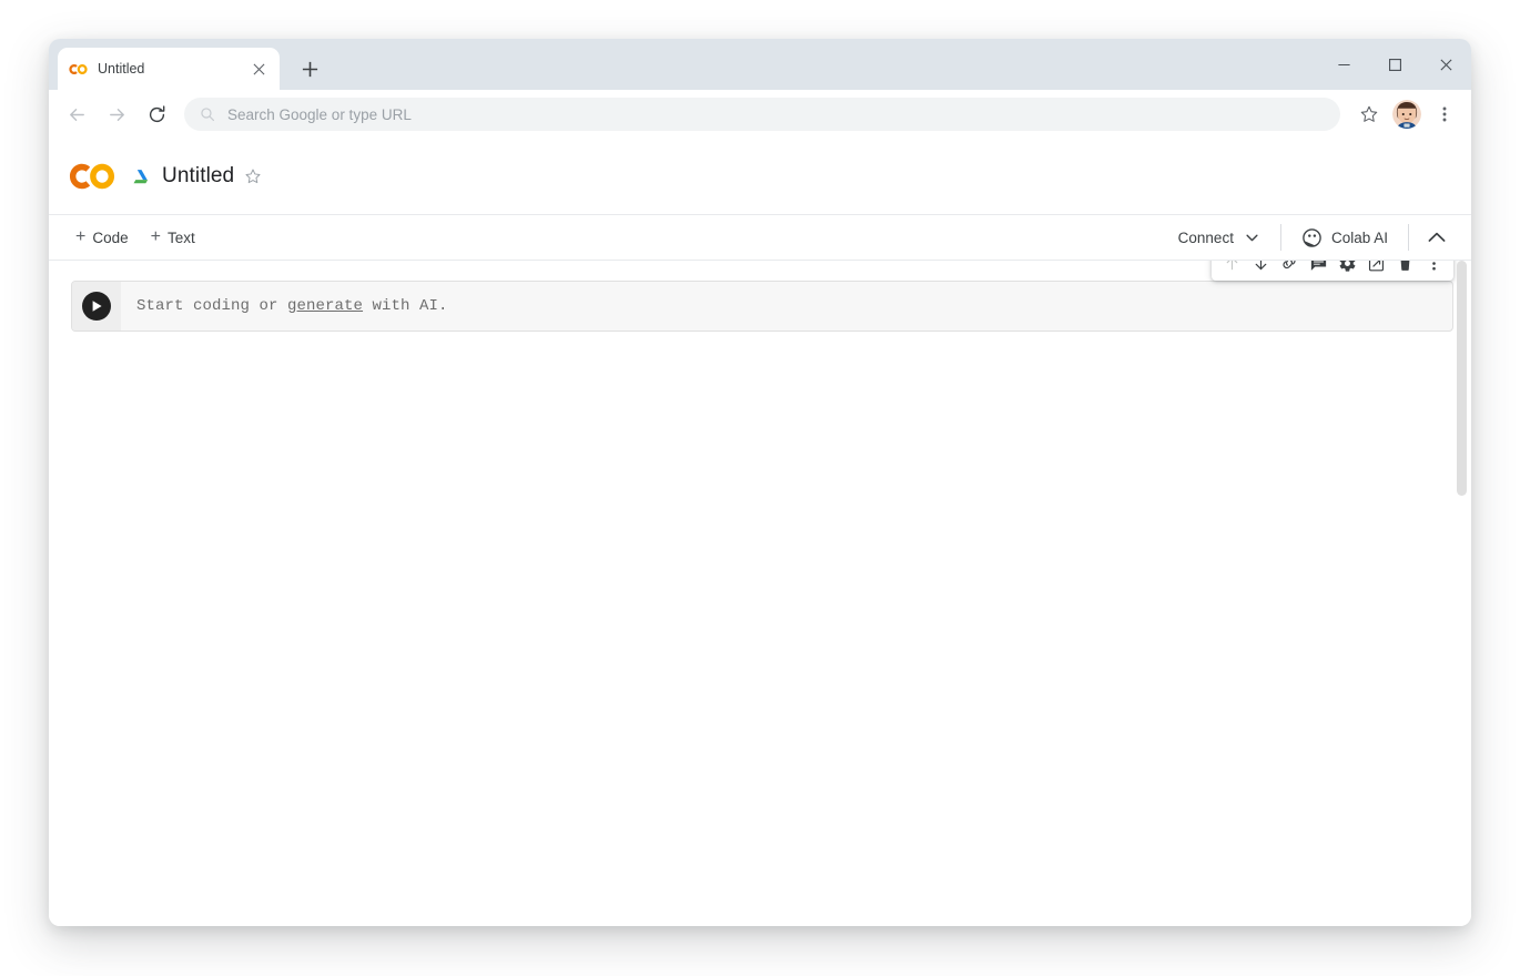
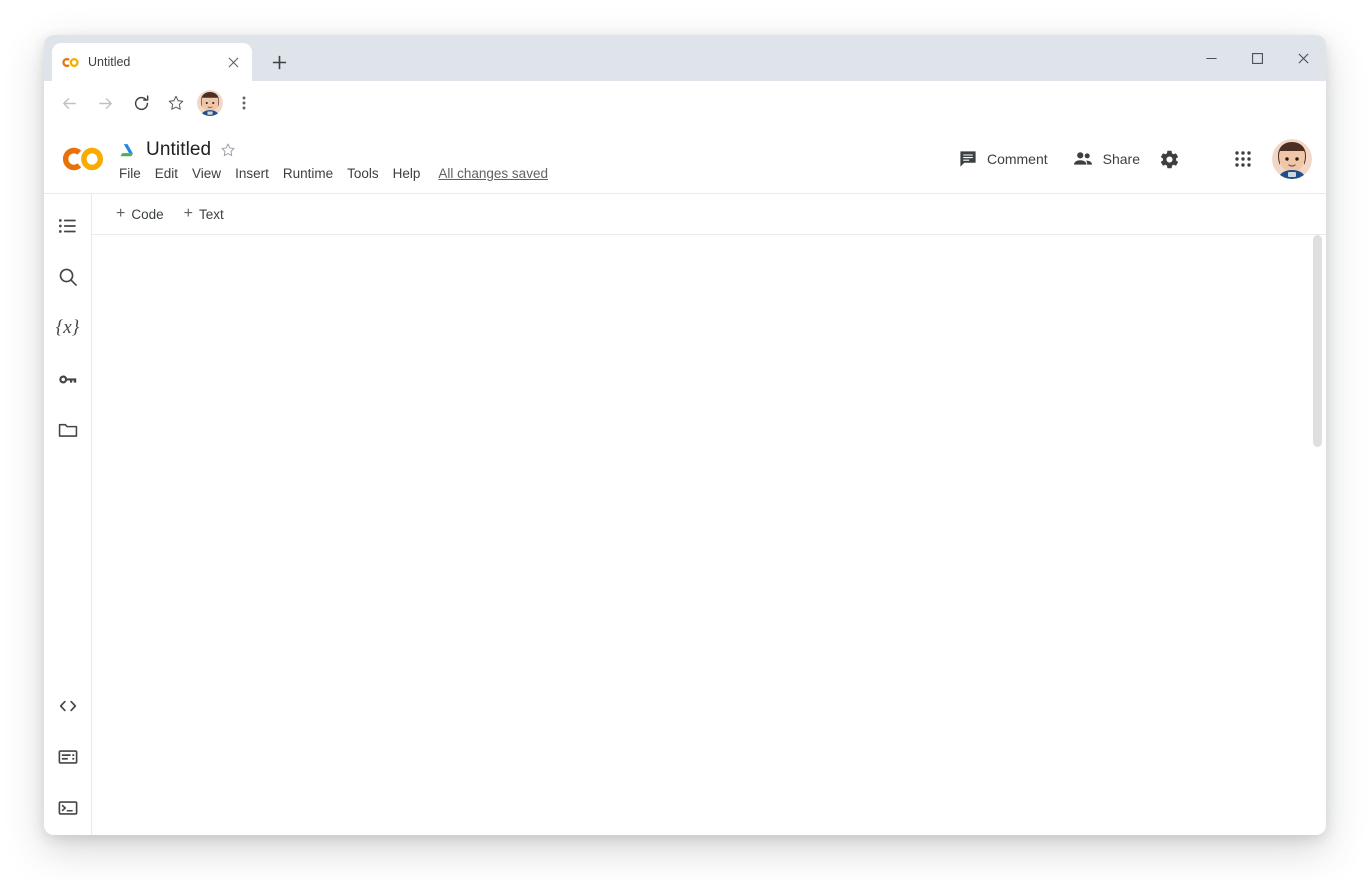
  Untitled
- Search Google or type URL
  Untitled
+ File
+ Edit
+ View
+ Insert
+ Runtime
+ Tools
+ Help
+ All changes saved
+ Comment
+ Share
+ {x}
  +
  Code
  +
  Text
- Connect
- Colab AI
- Start coding or
- generate
- with AI.
